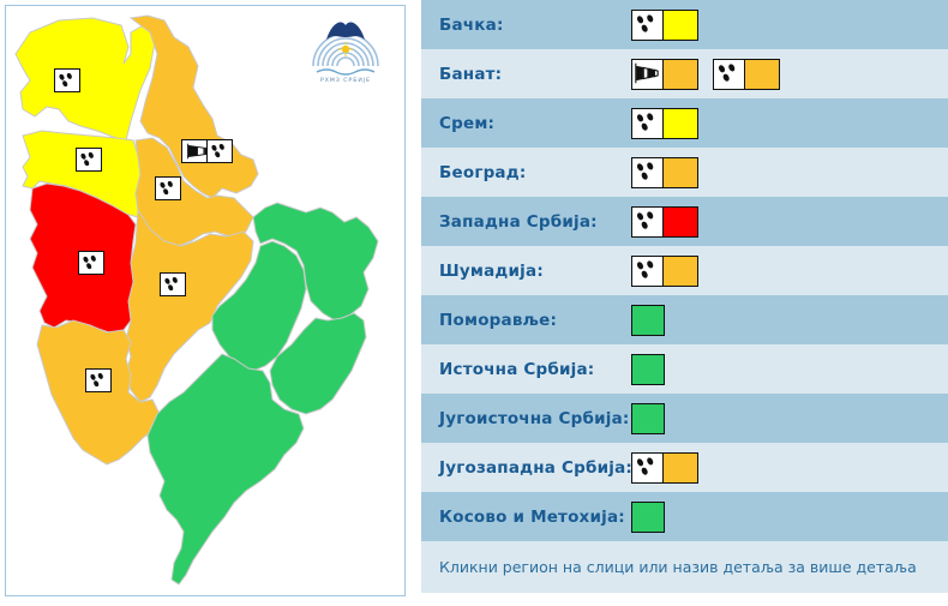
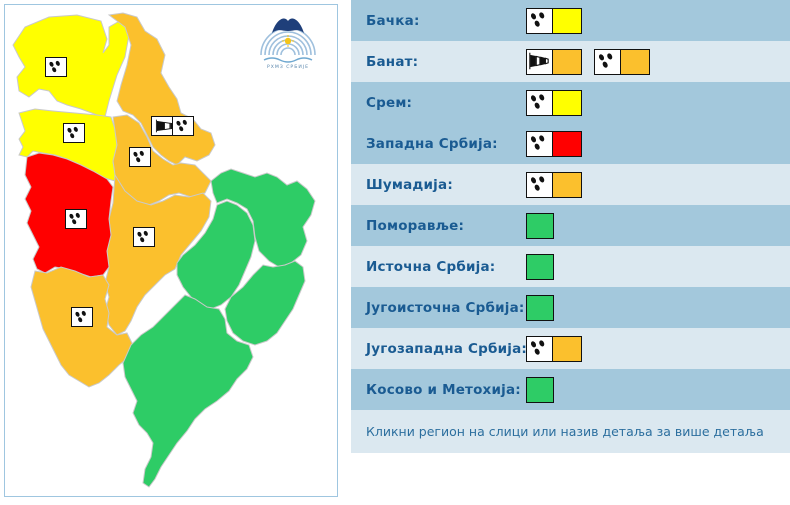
  Бачка:
  Банат:
  Срем:
- Београд:
  Западна Србија:
  Шумадија:
  Поморавље:
  Источна Србија:
  Југоисточна Србија:
  Југозападна Србија:
  Косово и Метохија:
  Кликни регион на слици или назив детаља за више детаља
